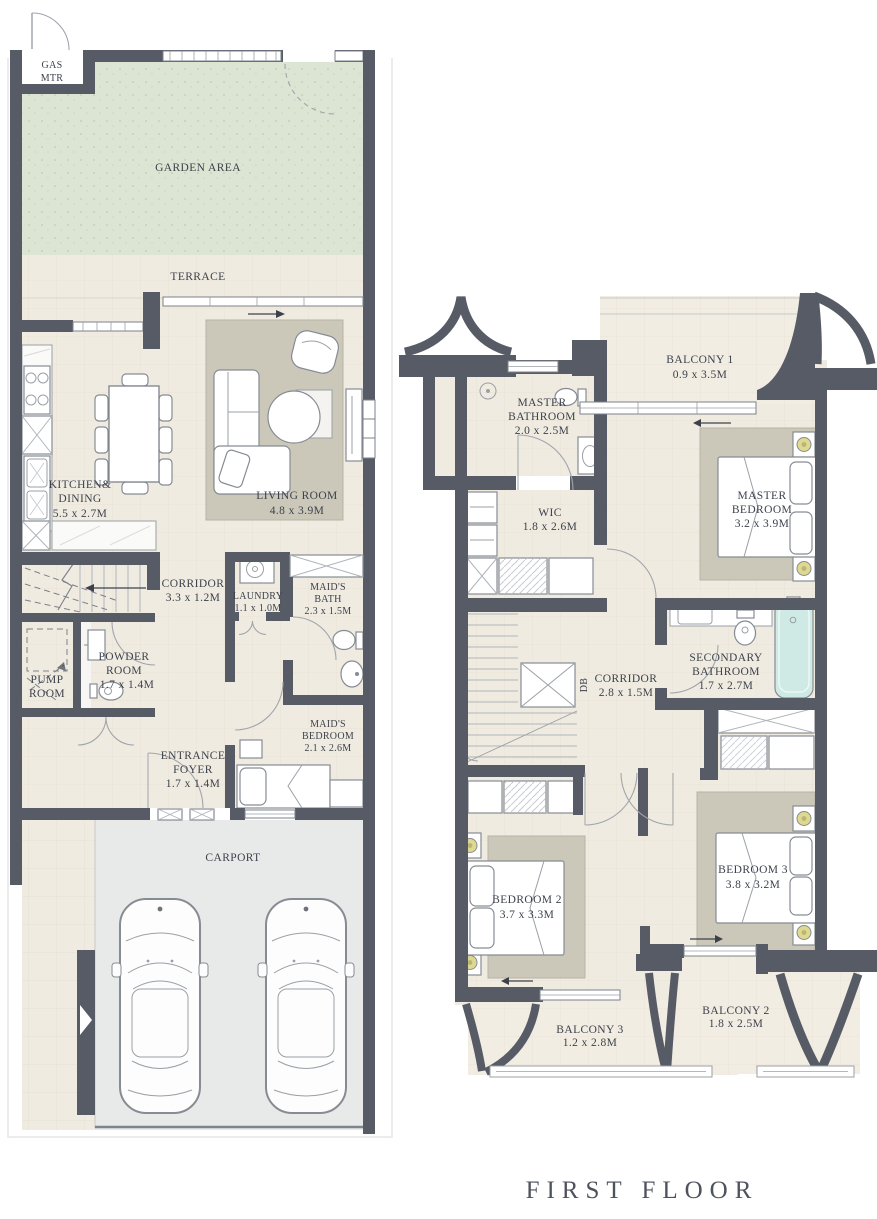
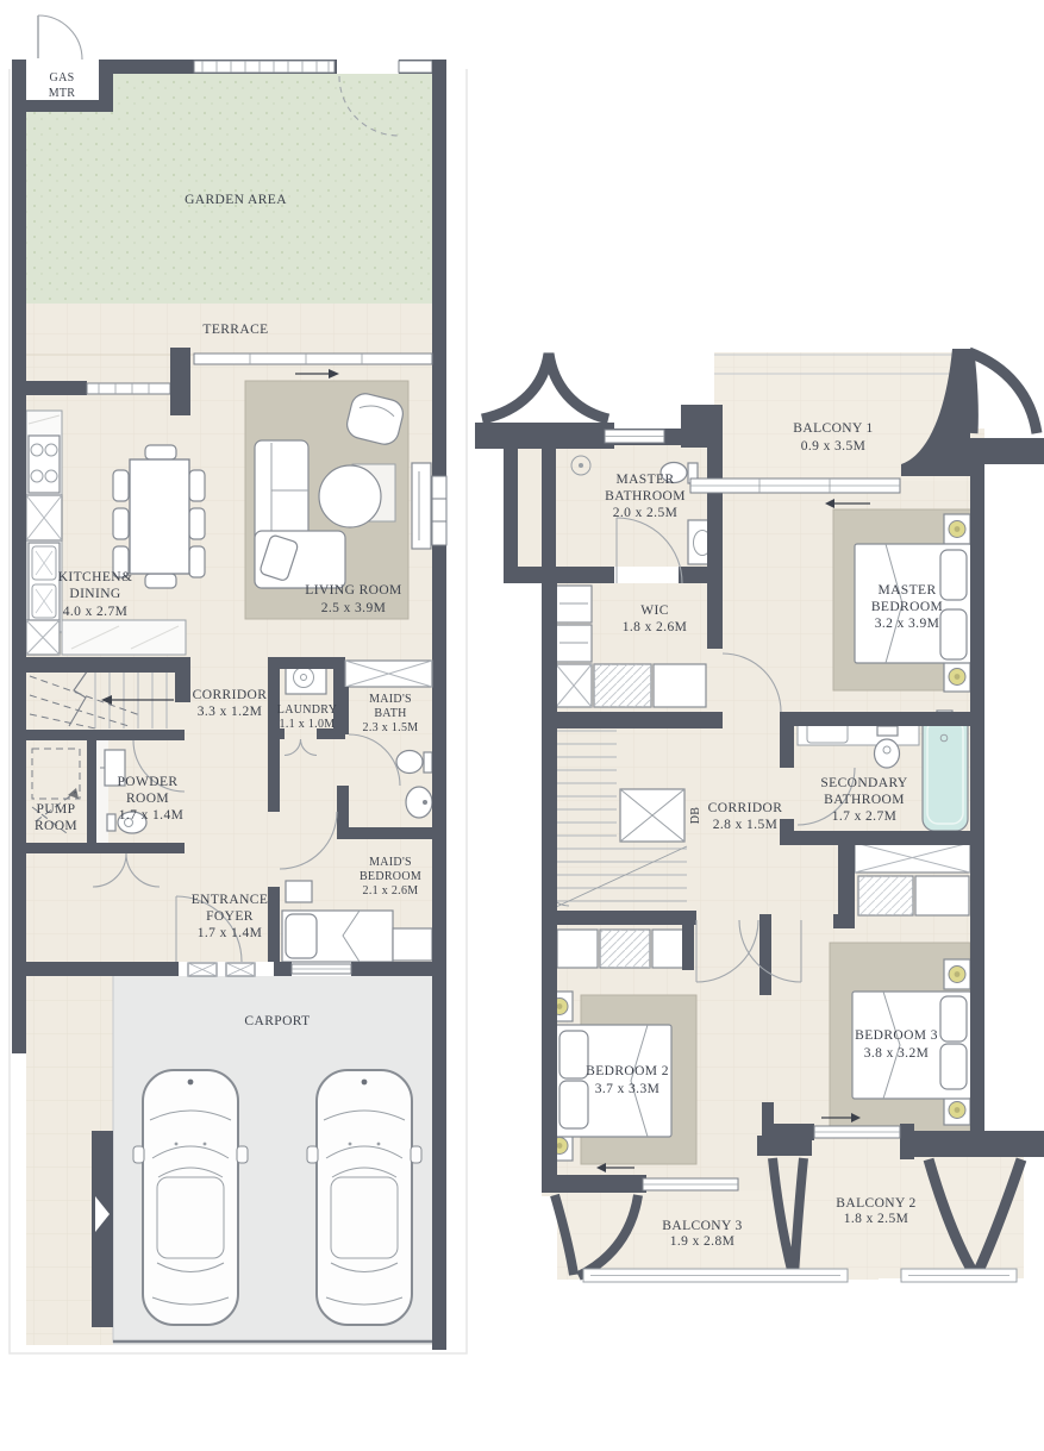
  GAS
  MTR
  GARDEN AREA
  TERRACE
  KITCHEN&
  DINING
- 5.5 x 2.7M
+ 4.0 x 2.7M
  LIVING ROOM
- 4.8 x 3.9M
+ 2.5 x 3.9M
  CORRIDOR
  3.3 x 1.2M
  LAUNDRY
  1.1 x 1.0M
  MAID'S
  BATH
  2.3 x 1.5M
  PUMP
  ROOM
  POWDER
  ROOM
  1.7 x 1.4M
  ENTRANCE
  FOYER
  1.7 x 1.4M
  MAID'S
  BEDROOM
  2.1 x 2.6M
  CARPORT
  BALCONY 1
  0.9 x 3.5M
  MASTER
  BATHROOM
  2.0 x 2.5M
  WIC
  1.8 x 2.6M
  MASTER
  BEDROOM
  3.2 x 3.9M
  SECONDARY
  BATHROOM
  1.7 x 2.7M
  CORRIDOR
  2.8 x 1.5M
  BEDROOM 2
  3.7 x 3.3M
  BEDROOM 3
  3.8 x 3.2M
  BALCONY 3
- 1.2 x 2.8M
+ 1.9 x 2.8M
  BALCONY 2
  1.8 x 2.5M
- FIRST FLOOR
